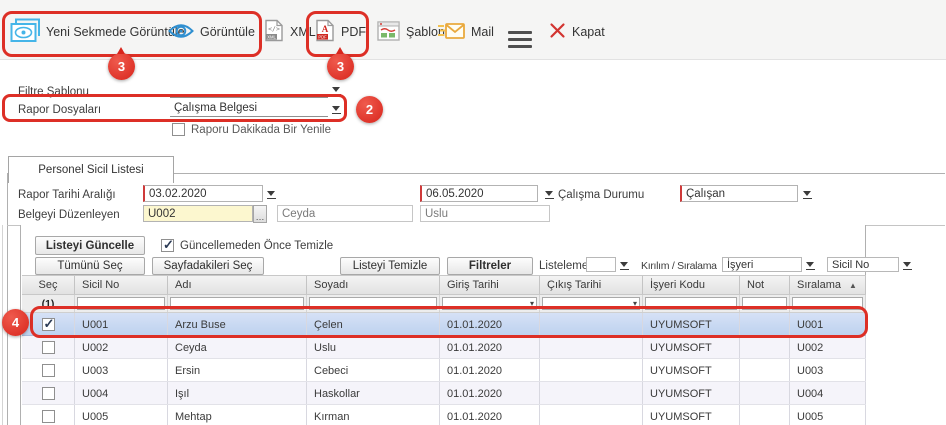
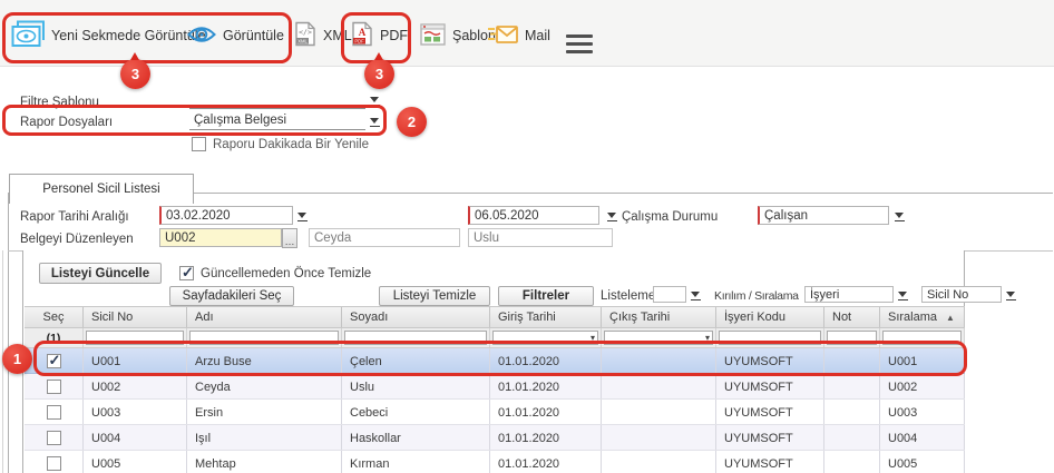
  Yeni Sekmede Görünte
  Görüntüle
  </>
  XML
  A
  PDF
  Şablon
  Mail
- Kapat
  Filtre Şablonu
  Rapor Dosyaları
  Çalışma Belgesi
  Raporu Dakikada Bir Yenile
  Personel Sicil Listesi
  Rapor Tarihi Aralığı
  03.02.2020
  06.05.2020
  Çalışma Durumu
  Çalışan
  Belgeyi Düzenleyen
  U002
  …
  Ceyda
  Uslu
  Listeyi Güncelle
  Güncellemeden Önce Temizle
- Tümünü Seç
  Sayfadakileri Seç
  Listeyi Temizle
  Filtreler
  Listelem
  Kırılım / Sıralama
  İşyeri
  Sicil No
  Seç
  Sicil No
  Adı
  Soyadı
  Giriş Tarihi
  Çıkış Tarihi
  İşyeri Kodu
  Not
  Sıralama ▲
  (1)
  ▾
  ▾
  U001
  Arzu Buse
  Çelen
  01.01.2020
  UYUMSOFT
  U001
  U002
  Ceyda
  Uslu
  01.01.2020
  UYUMSOFT
  U002
  U003
  Ersin
  Cebeci
  01.01.2020
  UYUMSOFT
  U003
  U004
  Işıl
  Haskollar
  01.01.2020
  UYUMSOFT
  U004
  U005
  Mehtap
  Kırman
  01.01.2020
  UYUMSOFT
  U005
  3
  3
  2
- 4
+ 1
